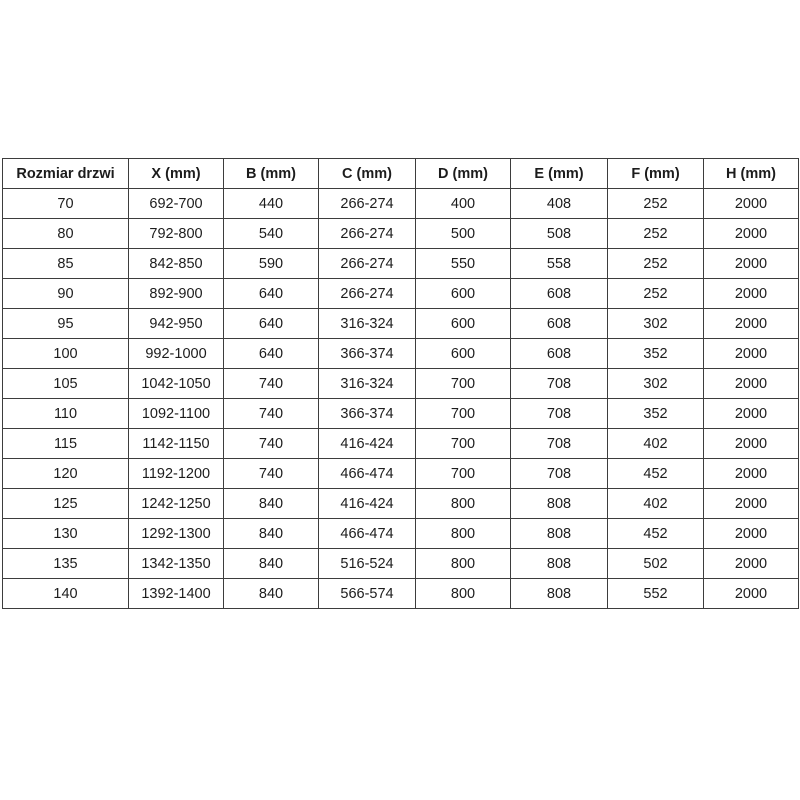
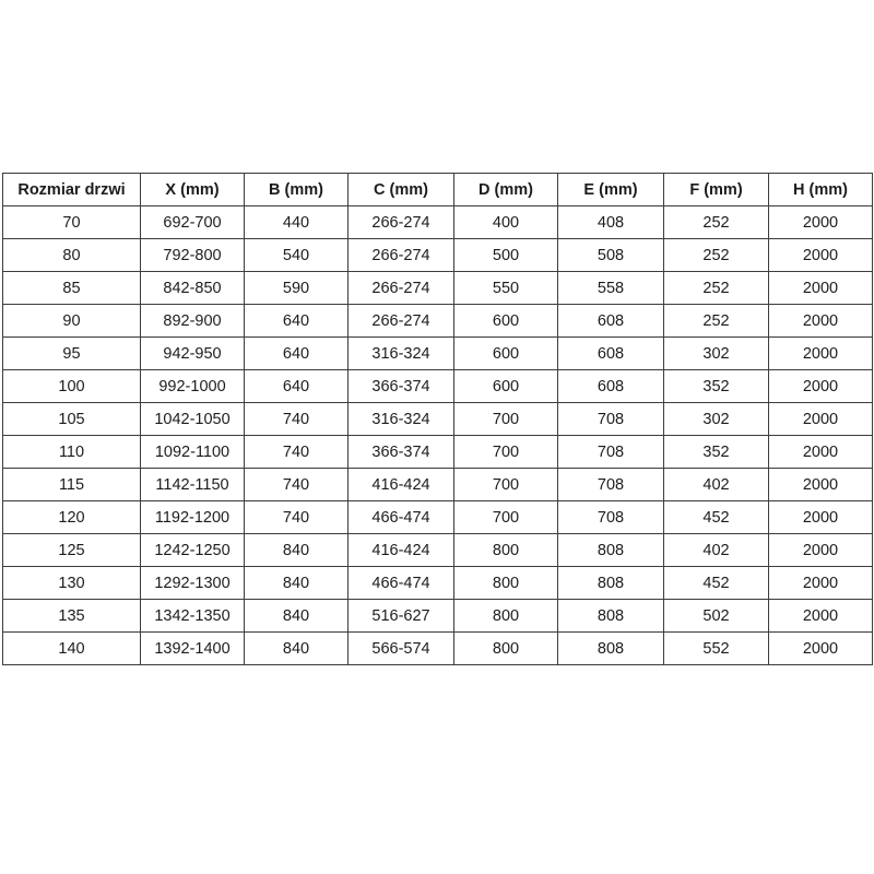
  Rozmiar drzwi	X (mm)	B (mm)	C (mm)	D (mm)	E (mm)	F (mm)	H (mm)
  70	692-700	440	266-274	400	408	252	2000
  80	792-800	540	266-274	500	508	252	2000
  85	842-850	590	266-274	550	558	252	2000
  90	892-900	640	266-274	600	608	252	2000
  95	942-950	640	316-324	600	608	302	2000
  100	992-1000	640	366-374	600	608	352	2000
  105	1042-1050	740	316-324	700	708	302	2000
  110	1092-1100	740	366-374	700	708	352	2000
  115	1142-1150	740	416-424	700	708	402	2000
  120	1192-1200	740	466-474	700	708	452	2000
  125	1242-1250	840	416-424	800	808	402	2000
  130	1292-1300	840	466-474	800	808	452	2000
- 135	1342-1350	840	516-524	800	808	502	2000
+ 135	1342-1350	840	516-627	800	808	502	2000
  140	1392-1400	840	566-574	800	808	552	2000
